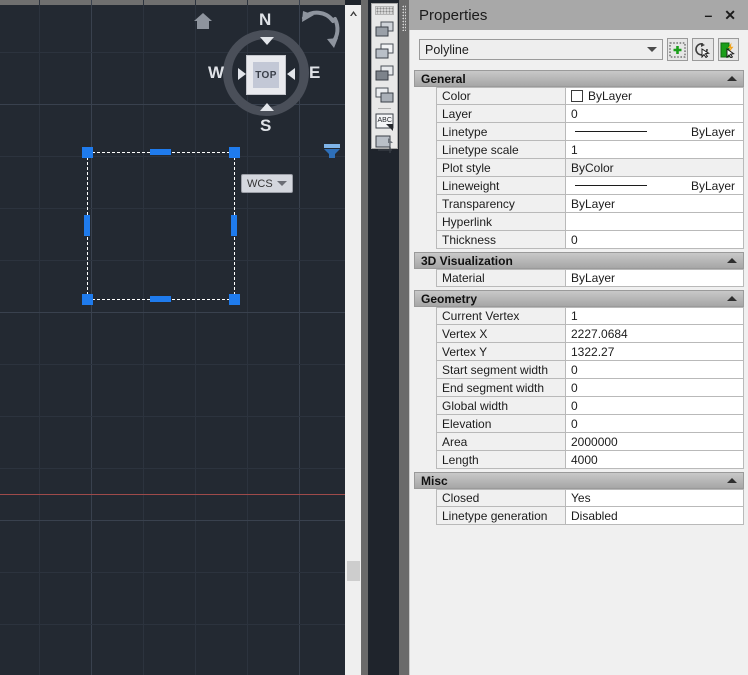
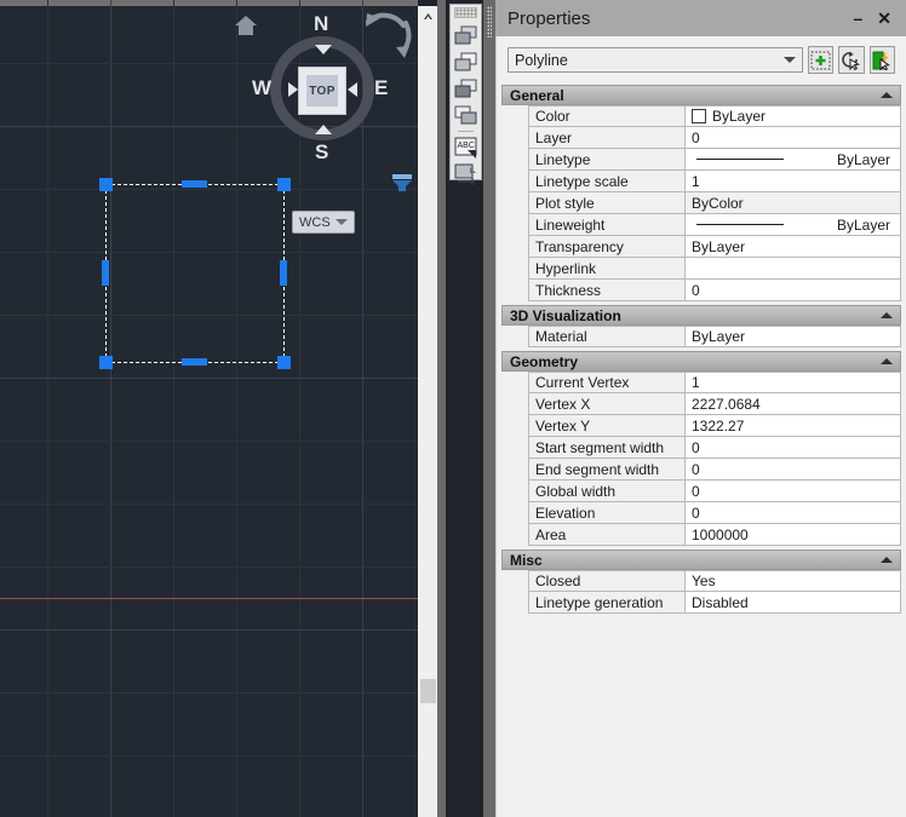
  TOP
  N
  S
  W
  E
  WCS
  Properties
  –
  ✕
  Polyline
  General
  Color
  ByLayer
  Layer
  0
  Linetype
  ByLayer
  Linetype scale
  1
  Plot style
  ByColor
  Lineweight
  ByLayer
  Transparency
  ByLayer
  Hyperlink
  Thickness
  0
  3D Visualization
  Material
  ByLayer
  Geometry
  Current Vertex
  1
  Vertex X
  2227.0684
  Vertex Y
  1322.27
  Start segment width
  0
  End segment width
  0
  Global width
  0
  Elevation
  0
  Area
- 2000000
+ 1000000
- Length
- 4000
  Misc
  Closed
  Yes
  Linetype generation
  Disabled
